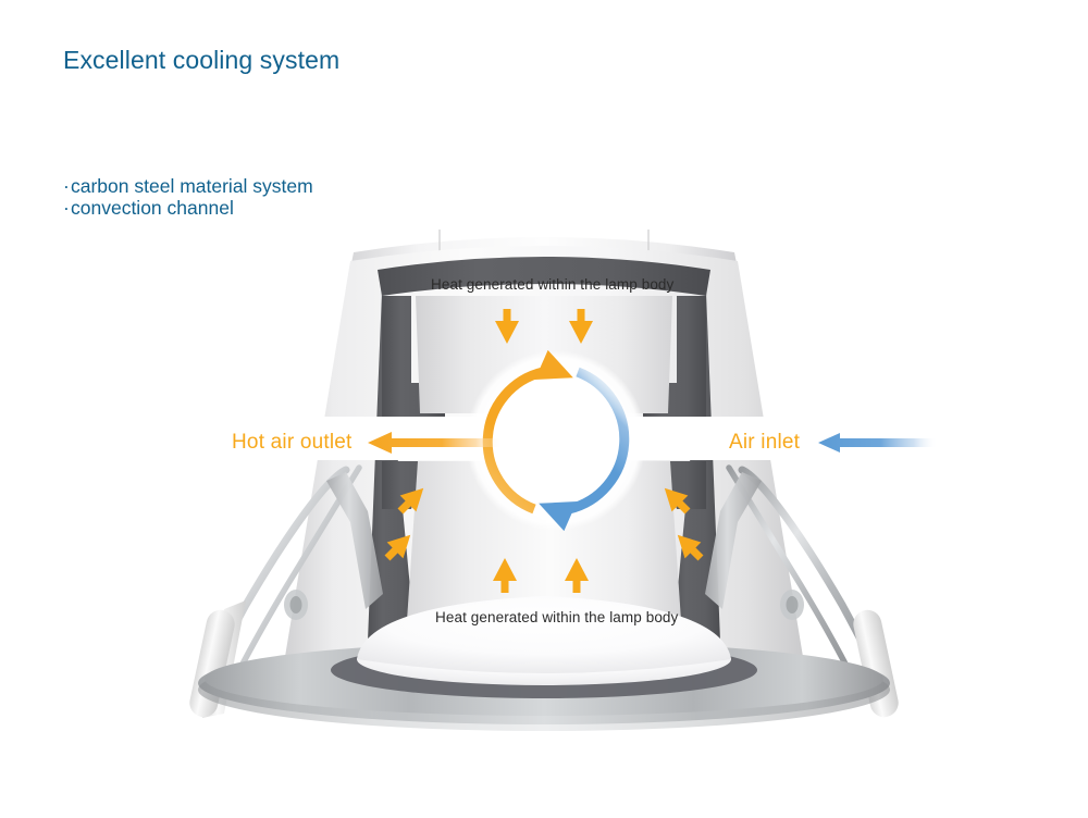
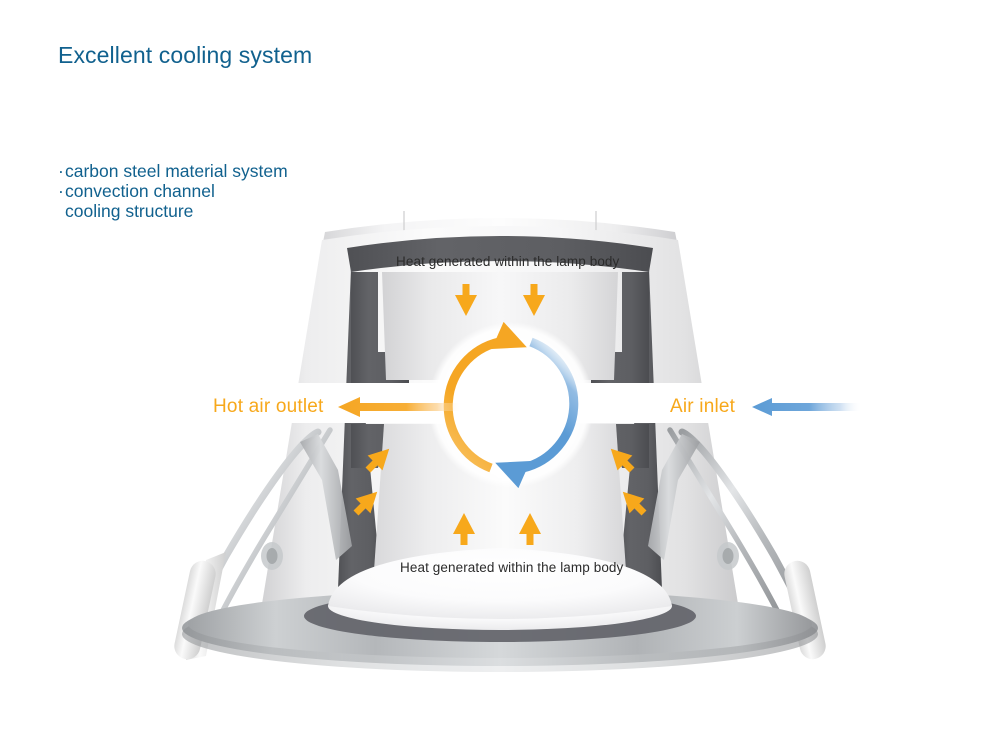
  Hot air outlet
  Air inlet
  Heat generated within the lamp body
  Heat generated within the lamp body
  Excellent cooling system
  ·carbon steel material system
  ·convection channel
+ cooling structure
